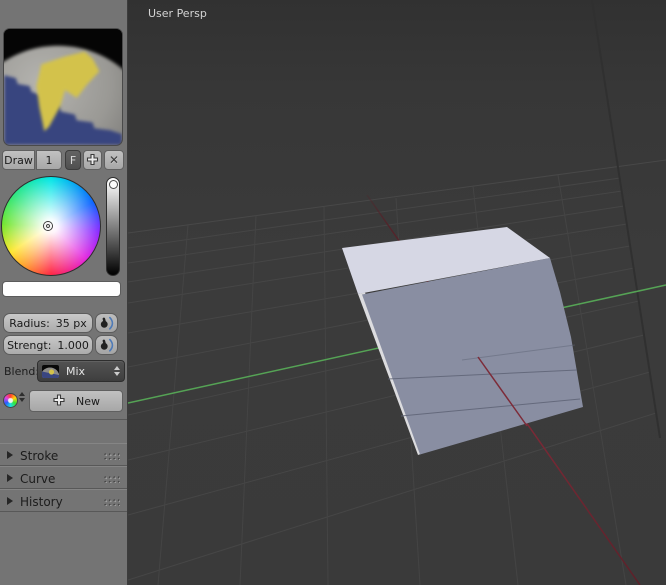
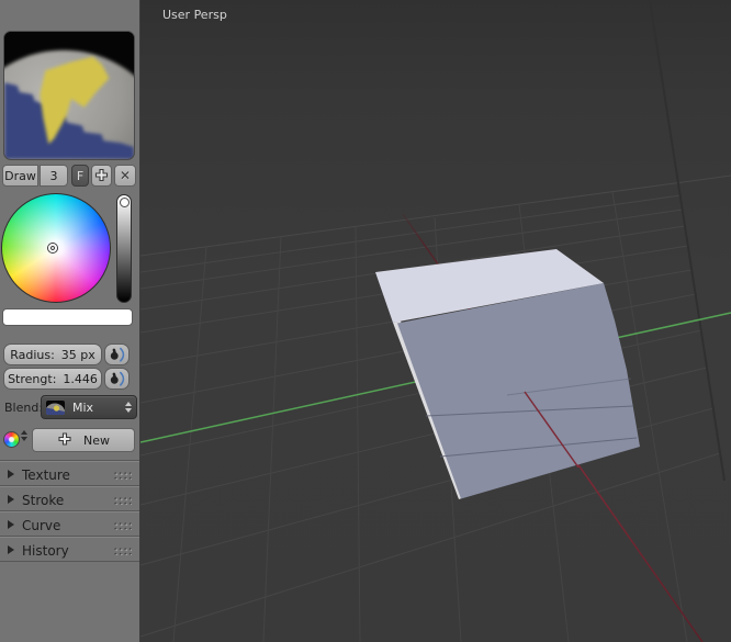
  Draw
- 1
+ 3
  F
  ✕
  Radius:
  35 px
  Strengt:
- 1.000
+ 1.446
  Blend
  Mix
  New
+ Texture
  Stroke
  Curve
  History
  User Persp
